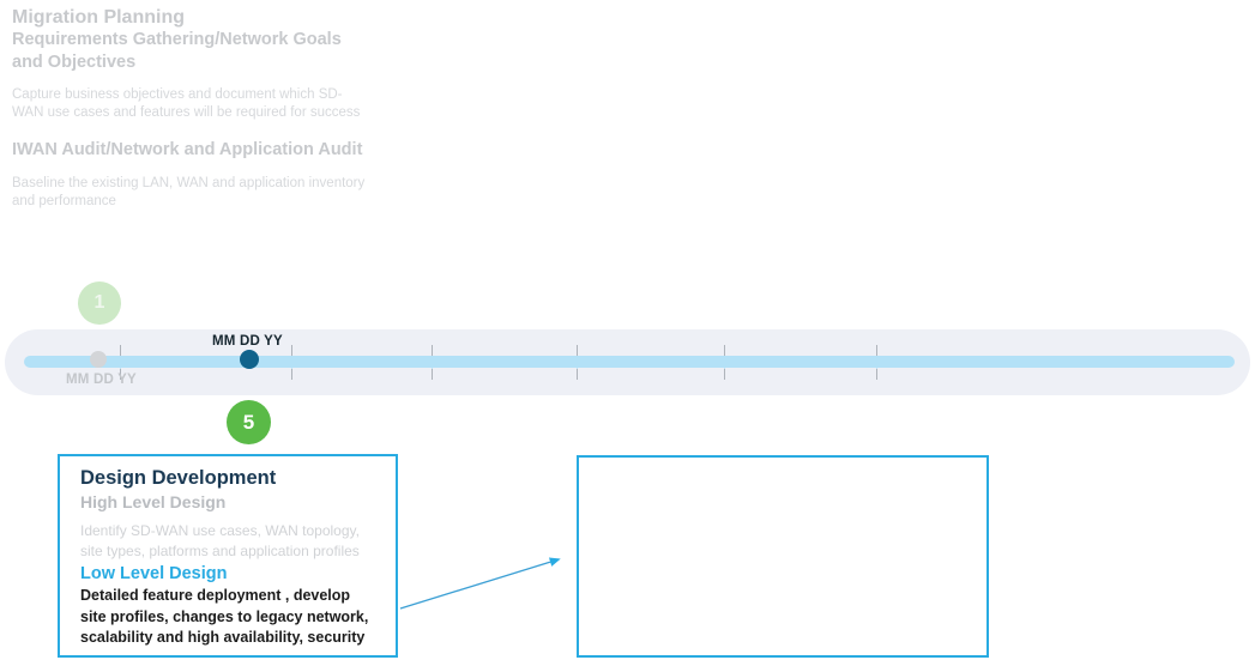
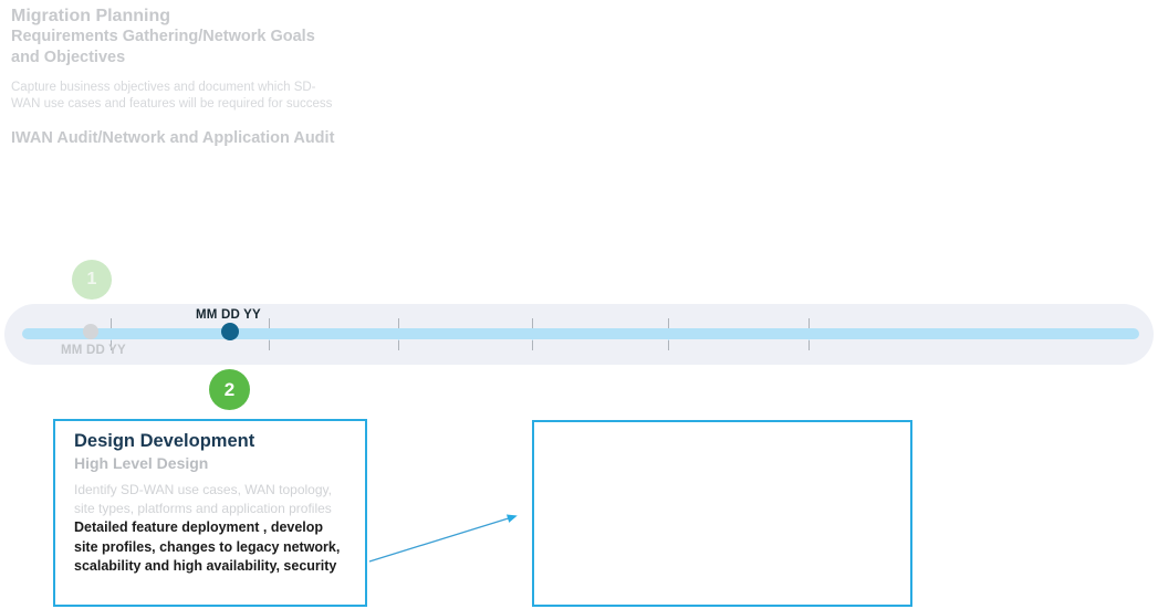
  Migration Planning
  Requirements Gathering/Network Goals and Objectives
  Capture business objectives and document which SD-WAN use cases and features will be required for success
  IWAN Audit/Network and Application Audit
- Baseline the existing LAN, WAN and application inventory and performance
  1
  MM DD YY
  MM DD YY
- 5
+ 2
  Design Development
  High Level Design
  Identify SD-WAN use cases, WAN topology, site types, platforms and application profiles
- Low Level Design
  Detailed feature deployment , develop site profiles, changes to legacy network, scalability and high availability, security
